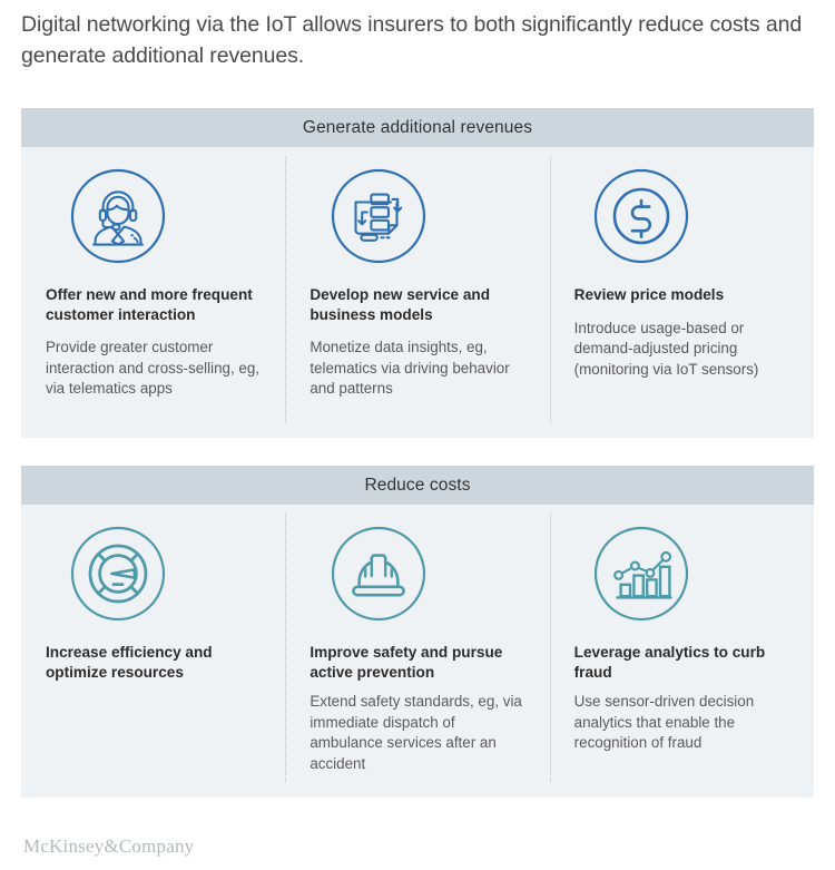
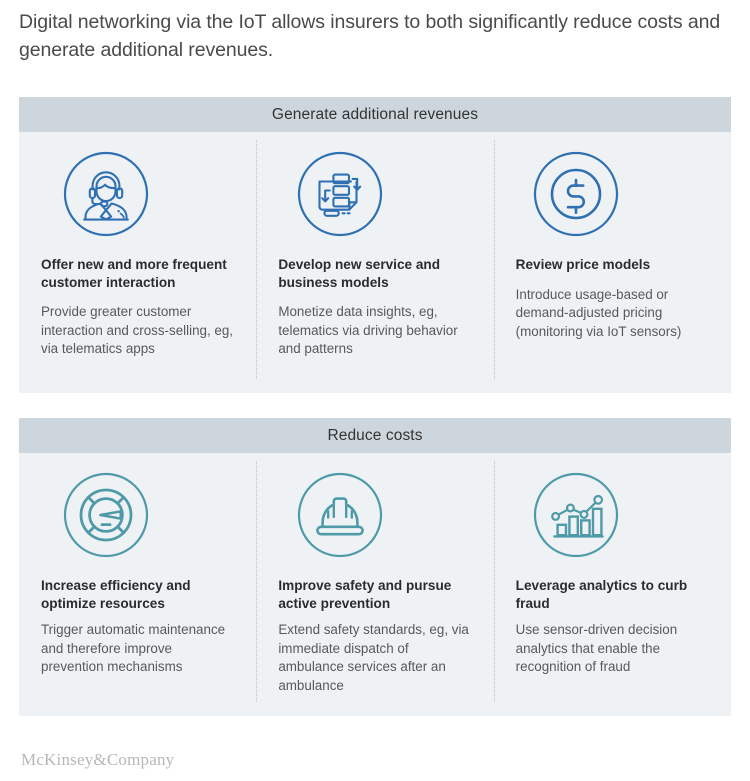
  Digital networking via the IoT allows insurers to both significantly reduce costs and generate additional revenues.
  Generate additional revenues
  Offer new and more frequent customer interaction
  Provide greater customer interaction and cross-selling, eg, via telematics apps
  Develop new service and business models
  Monetize data insights, eg, telematics via driving behavior and patterns
  Review price models
  Introduce usage-based or demand-adjusted pricing (monitoring via IoT sensors)
  Reduce costs
  Increase efficiency and optimize resources
+ Trigger automatic maintenance and therefore improve prevention mechanisms
  Improve safety and pursue active prevention
- Extend safety standards, eg, via immediate dispatch of ambulance services after an accident
+ Extend safety standards, eg, via immediate dispatch of ambulance services after an ambulance
  Leverage analytics to curb fraud
  Use sensor-driven decision analytics that enable the recognition of fraud
  McKinsey&Company
